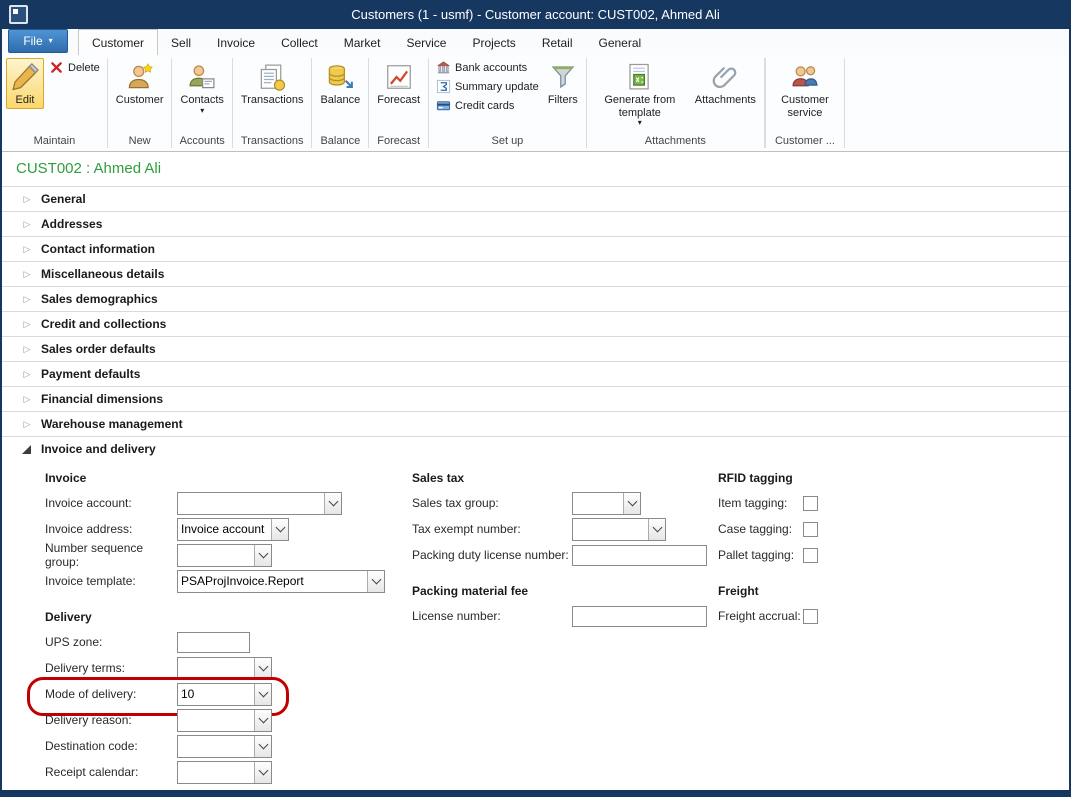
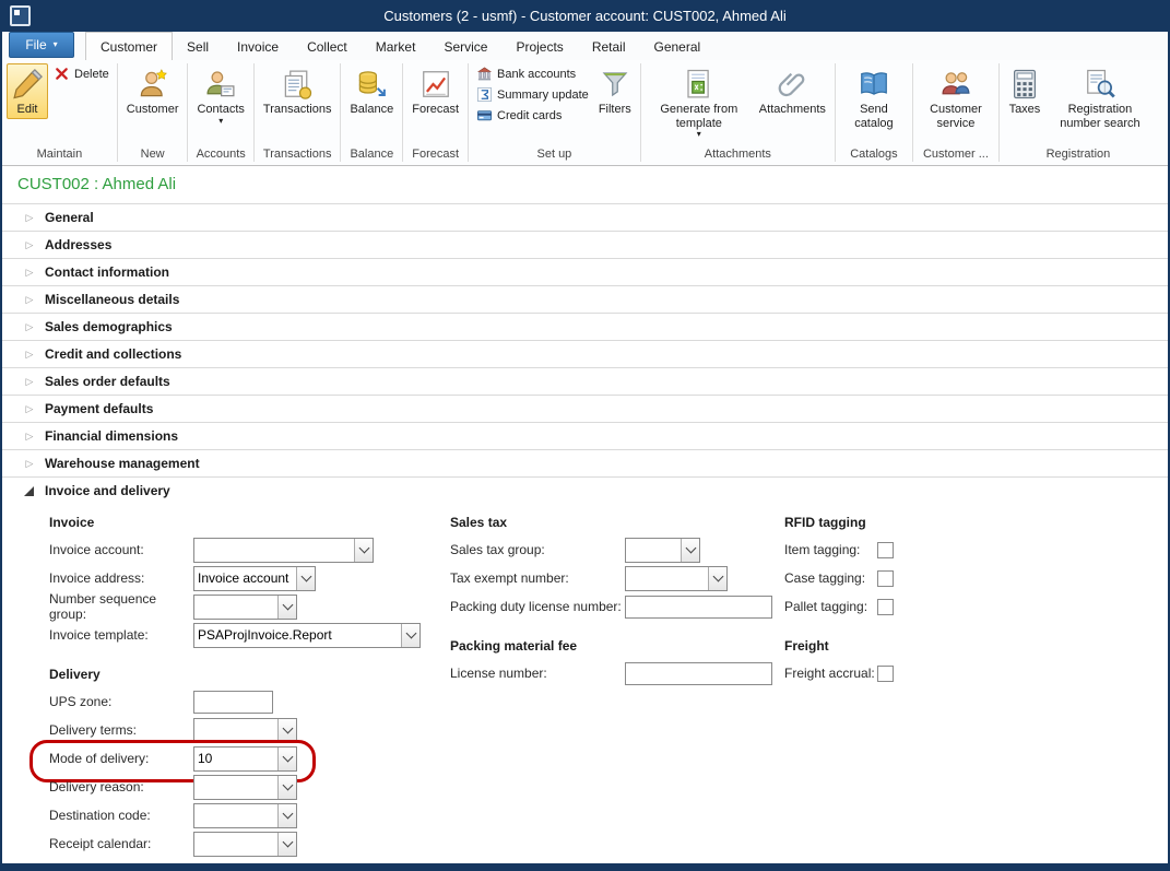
- Customers (1 - usmf) - Customer account: CUST002, Ahmed Ali
+ Customers (2 - usmf) - Customer account: CUST002, Ahmed Ali
  File
  ▾
  Customer
  Sell
  Invoice
  Collect
  Market
  Service
  Projects
  Retail
  General
  Edit
  Delete
  Maintain
  Customer
  New
  Contacts
  ▾
  Accounts
  Transactions
  Transactions
  Balance
  Balance
  Forecast
  Forecast
  Bank accounts
  Summary update
  Credit cards
  Filters
  Set up
  Generate from template
  ▾
  Attachments
  Attachments
+ Send catalog
+ Catalogs
  Customer service
  Customer ...
+ Taxes
+ Registration number search
+ Registration
  CUST002 : Ahmed Ali
  ▷
  General
  ▷
  Addresses
  ▷
  Contact information
  ▷
  Miscellaneous details
  ▷
  Sales demographics
  ▷
  Credit and collections
  ▷
  Sales order defaults
  ▷
  Payment defaults
  ▷
  Financial dimensions
  ▷
  Warehouse management
  Invoice and delivery
  Invoice
  Invoice account:
  Invoice address:
  Invoice account
  Number sequence group:
  Invoice template:
  PSAProjInvoice.Report
  Delivery
  UPS zone:
  Delivery terms:
  Mode of delivery:
  10
  Delivery reason:
  Destination code:
  Receipt calendar:
  Sales tax
  Sales tax group:
  Tax exempt number:
  Packing duty license number:
  Packing material fee
  License number:
  RFID tagging
  Item tagging:
  Case tagging:
  Pallet tagging:
  Freight
  Freight accrual:
